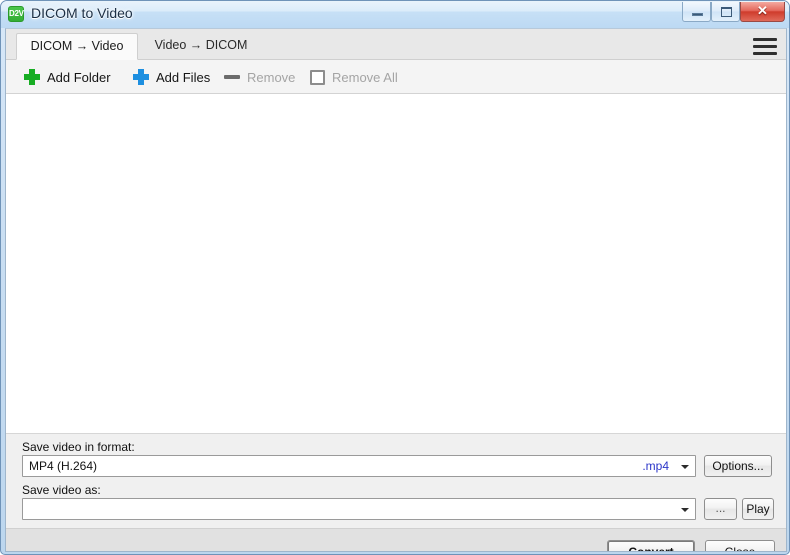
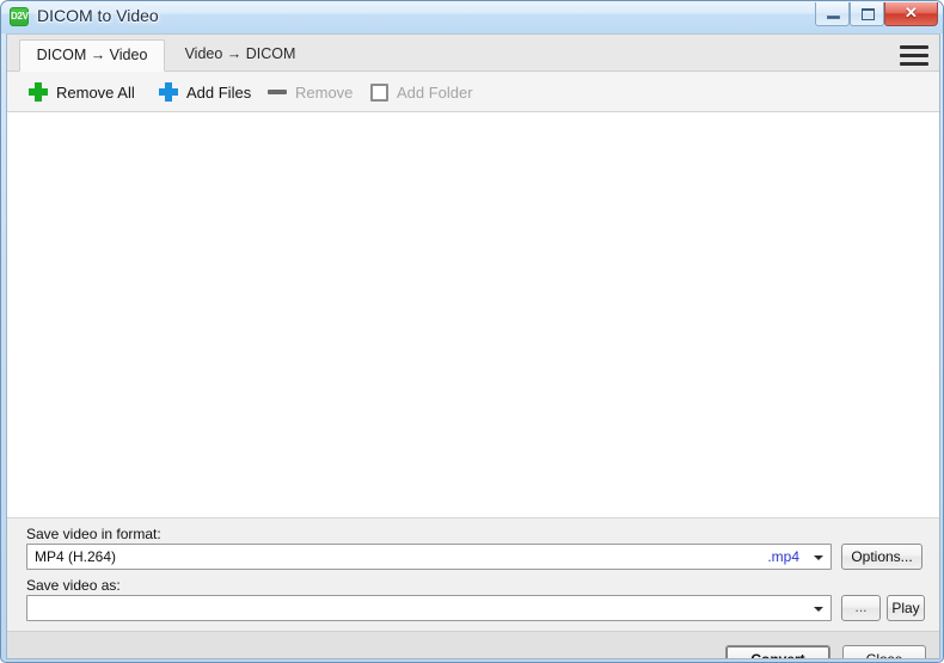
  D2V
  DICOM to Video
  ✕
  DICOM → Video
  Video → DICOM
- Add Folder
+ Remove All
  Add Files
  Remove
- Remove All
+ Add Folder
  Save video in format:
  MP4 (H.264)
  .mp4
  Options...
  Save video as:
  ...
  Play
